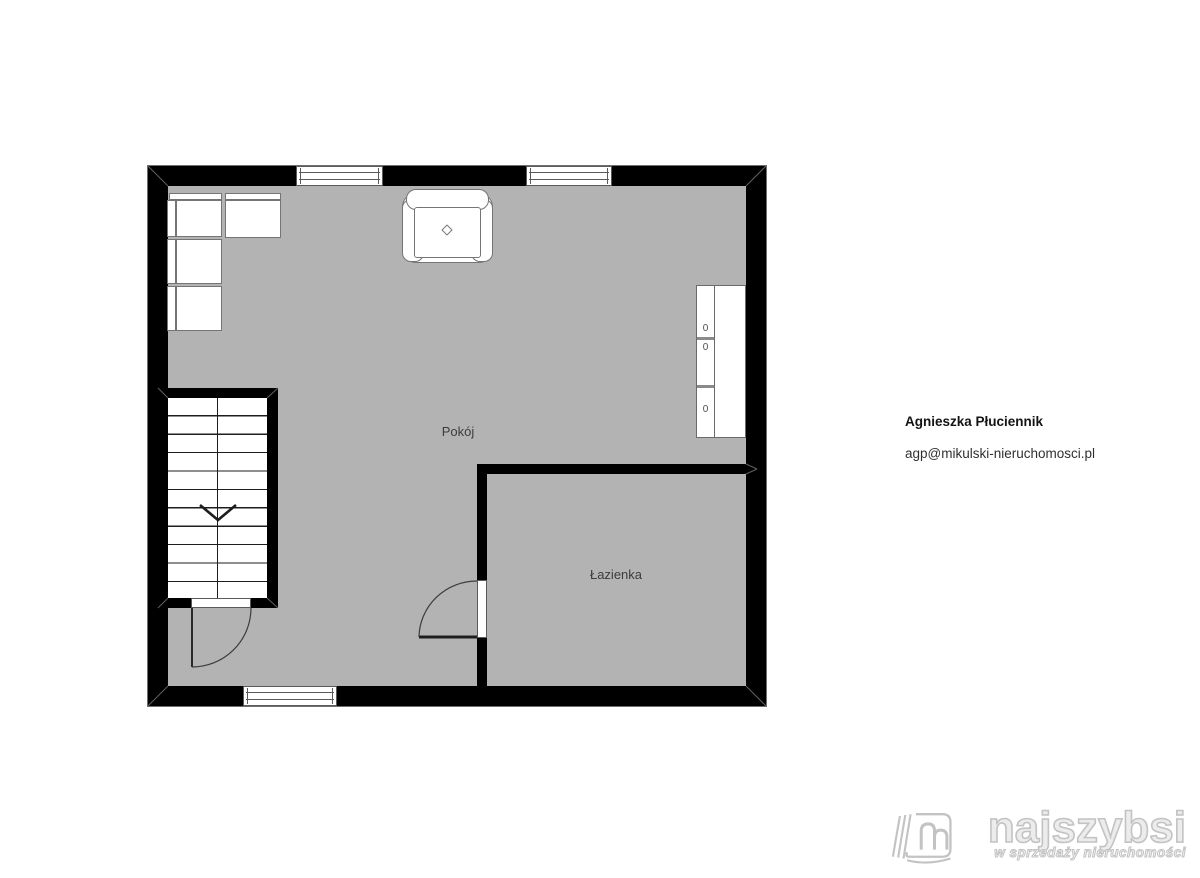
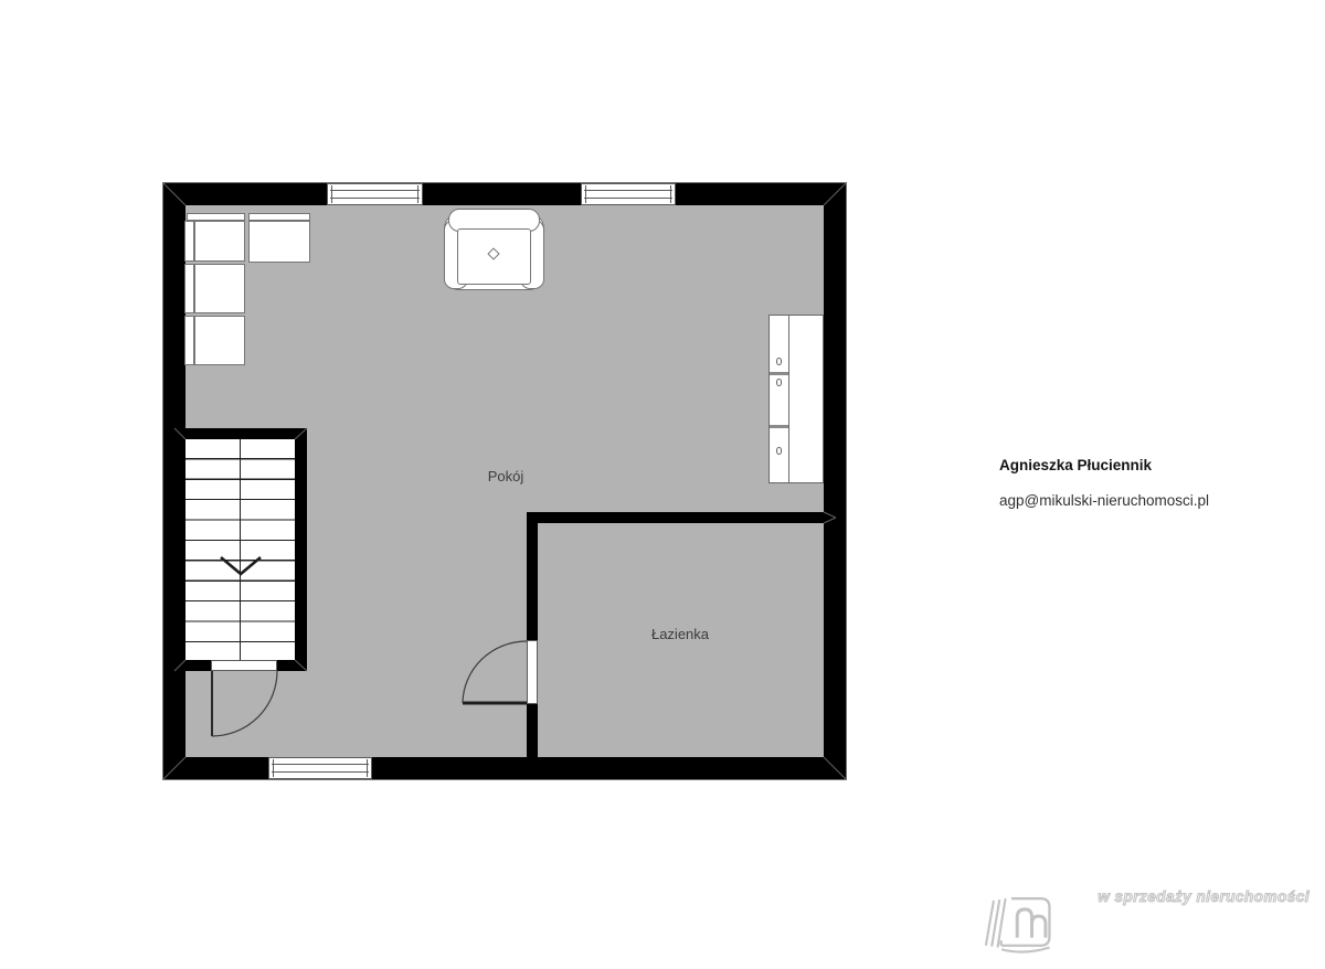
  0
  0
  0
  Pokój
  Łazienka
  Agnieszka Płuciennik
  agp@mikulski-nieruchomosci.pl
- najszybsi
  w sprzedaży nieruchomości
